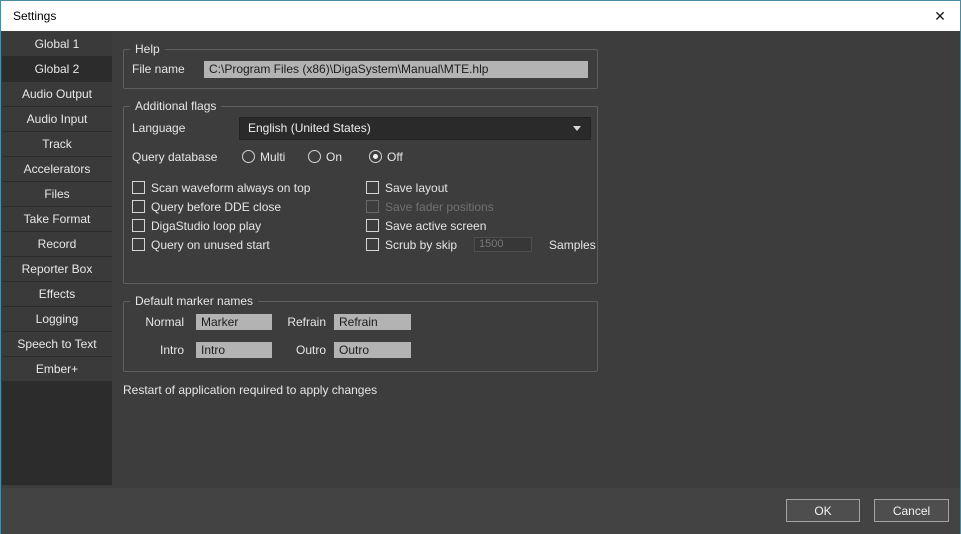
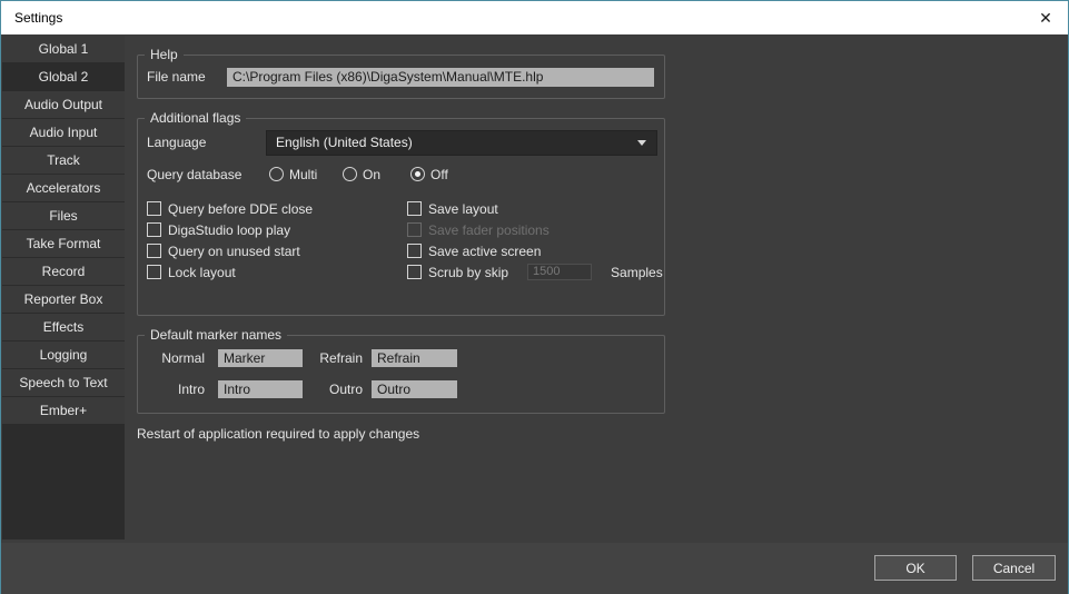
  Settings
  ✕
  Global 1
  Global 2
  Audio Output
  Audio Input
  Track
  Accelerators
  Files
  Take Format
  Record
  Reporter Box
  Effects
  Logging
  Speech to Text
  Ember+
  Help
  File name
  C:\Program Files (x86)\DigaSystem\Manual\MTE.hlp
  Additional flags
  Language
  English (United States)
  Query database
  Multi
  On
  Off
- Scan waveform always on top
  Query before DDE close
  DigaStudio loop play
  Query on unused start
+ Lock layout
  Save layout
  Save fader positions
  Save active screen
  Scrub by skip
  1500
  Samples
  Default marker names
  Normal
  Marker
  Refrain
  Refrain
  Intro
  Intro
  Outro
  Outro
  Restart of application required to apply changes
  OK
  Cancel
